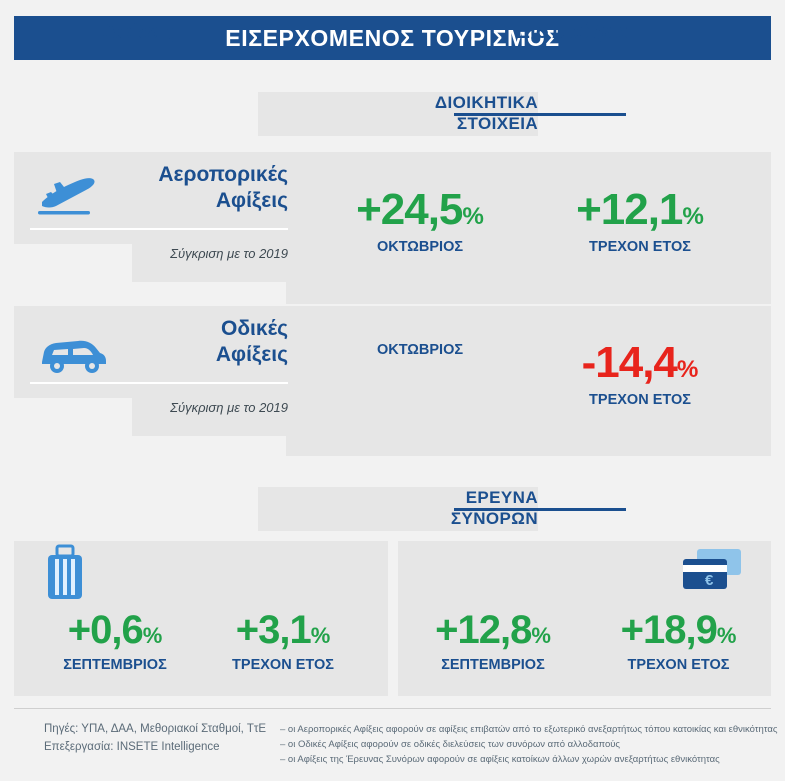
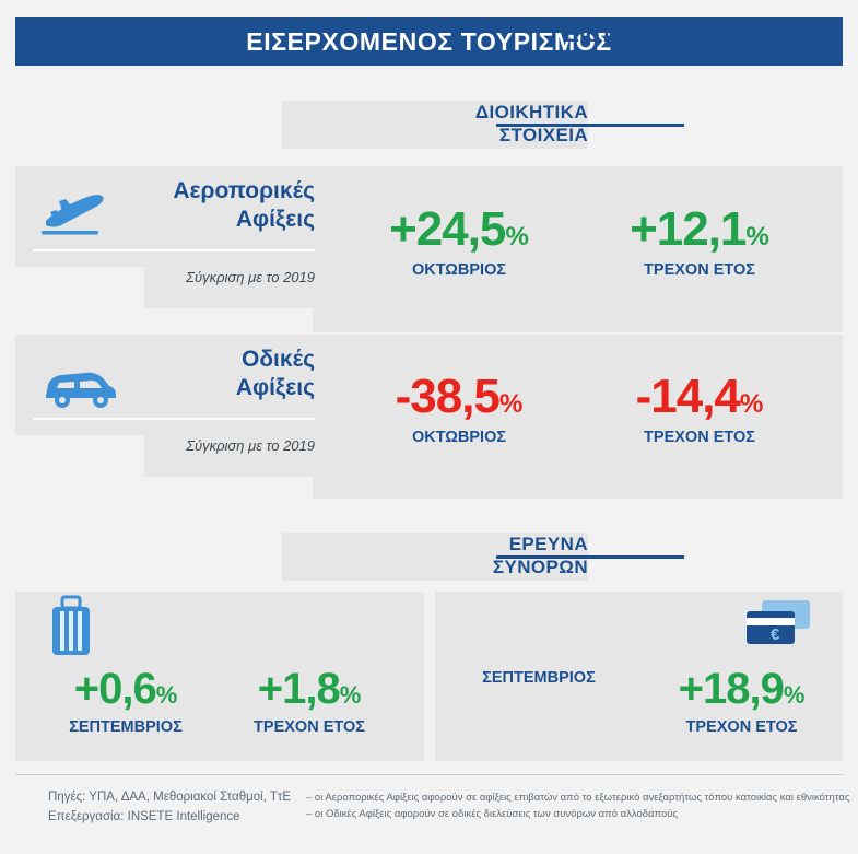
  ΕΙΣΕΡΧΟΜΕΝΟΣ ΤΟΥΡΙΣΜΟΣ
  ΔΙΟΙΚΗΤΙΚΑ
  ΣΤΟΙΧΕΙΑ
  Αεροπορικές
  Αφίξεις
  Σύγκριση με το 2019
  +24,5%
  ΟΚΤΩΒΡΙΟΣ
  +12,1%
  ΤΡΕΧΟΝ ΕΤΟΣ
  Οδικές
  Αφίξεις
  Σύγκριση με το 2019
+ -38,5%
  ΟΚΤΩΒΡΙΟΣ
  -14,4%
  ΤΡΕΧΟΝ ΕΤΟΣ
  ΕΡΕΥΝΑ
  ΣΥΝΟΡΩΝ
  +0,6%
  ΣΕΠΤΕΜΒΡΙΟΣ
- +3,1%
+ +1,8%
  ΤΡΕΧΟΝ ΕΤΟΣ
  €
  Εισπράξεις
- +12,8%
  ΣΕΠΤΕΜΒΡΙΟΣ
  +18,9%
  ΤΡΕΧΟΝ ΕΤΟΣ
  Πηγές: ΥΠΑ, ΔΑΑ, Μεθοριακοί Σταθμοί, ΤτΕ
  Επεξεργασία: INSETE Intelligence
  – οι Αεροπορικές Αφίξεις αφορούν σε αφίξεις επιβατών από το εξωτερικό ανεξαρτήτως τόπου κατοικίας και εθνικότητας
  – οι Οδικές Αφίξεις αφορούν σε οδικές διελεύσεις των συνόρων από αλλοδαπούς
- – οι Αφίξεις της Έρευνας Συνόρων αφορούν σε αφίξεις κατοίκων άλλων χωρών ανεξαρτήτως εθνικότητας
